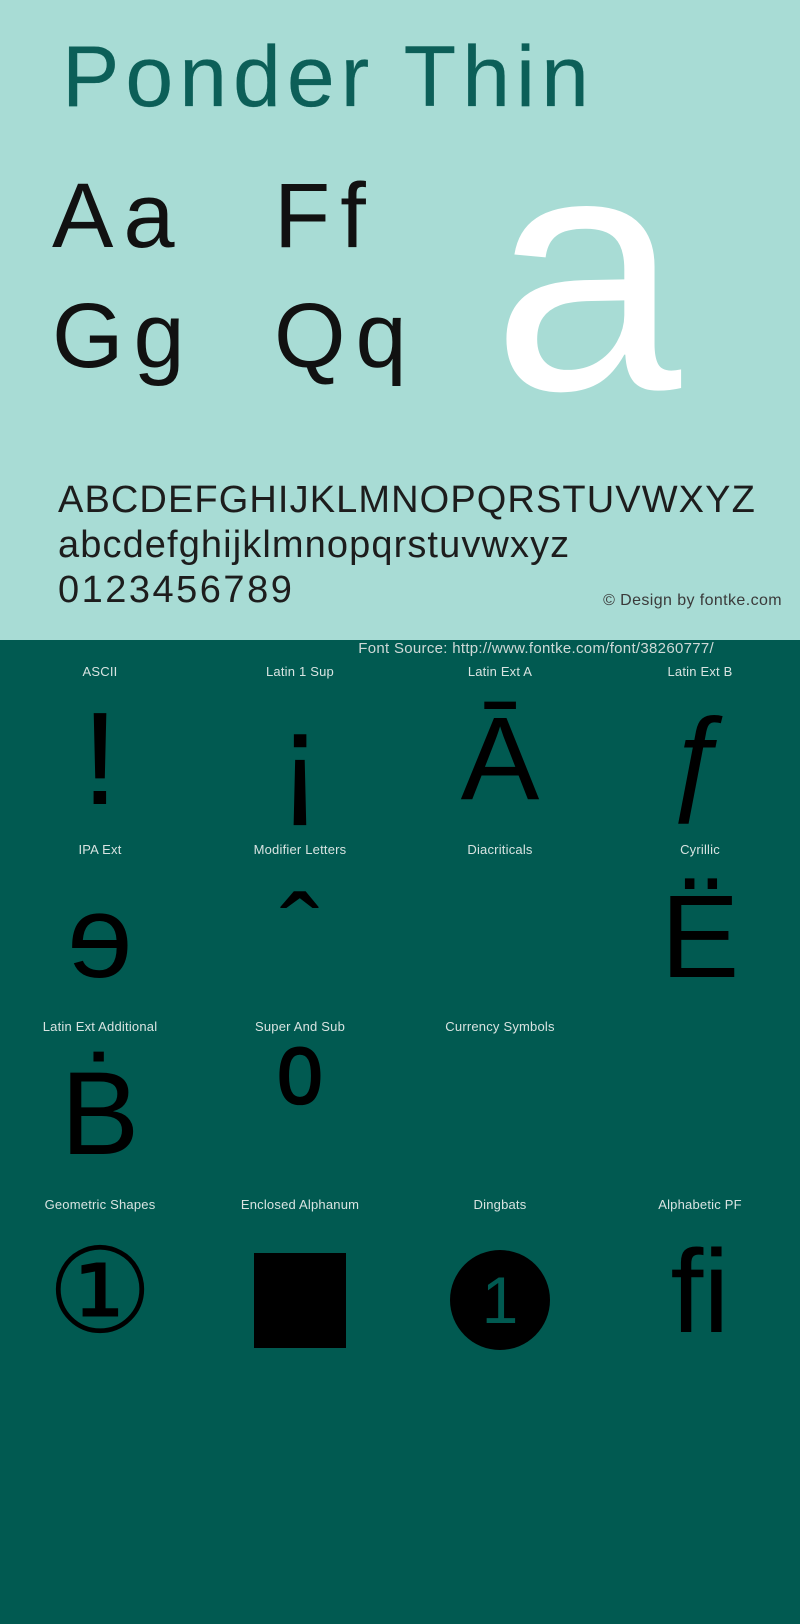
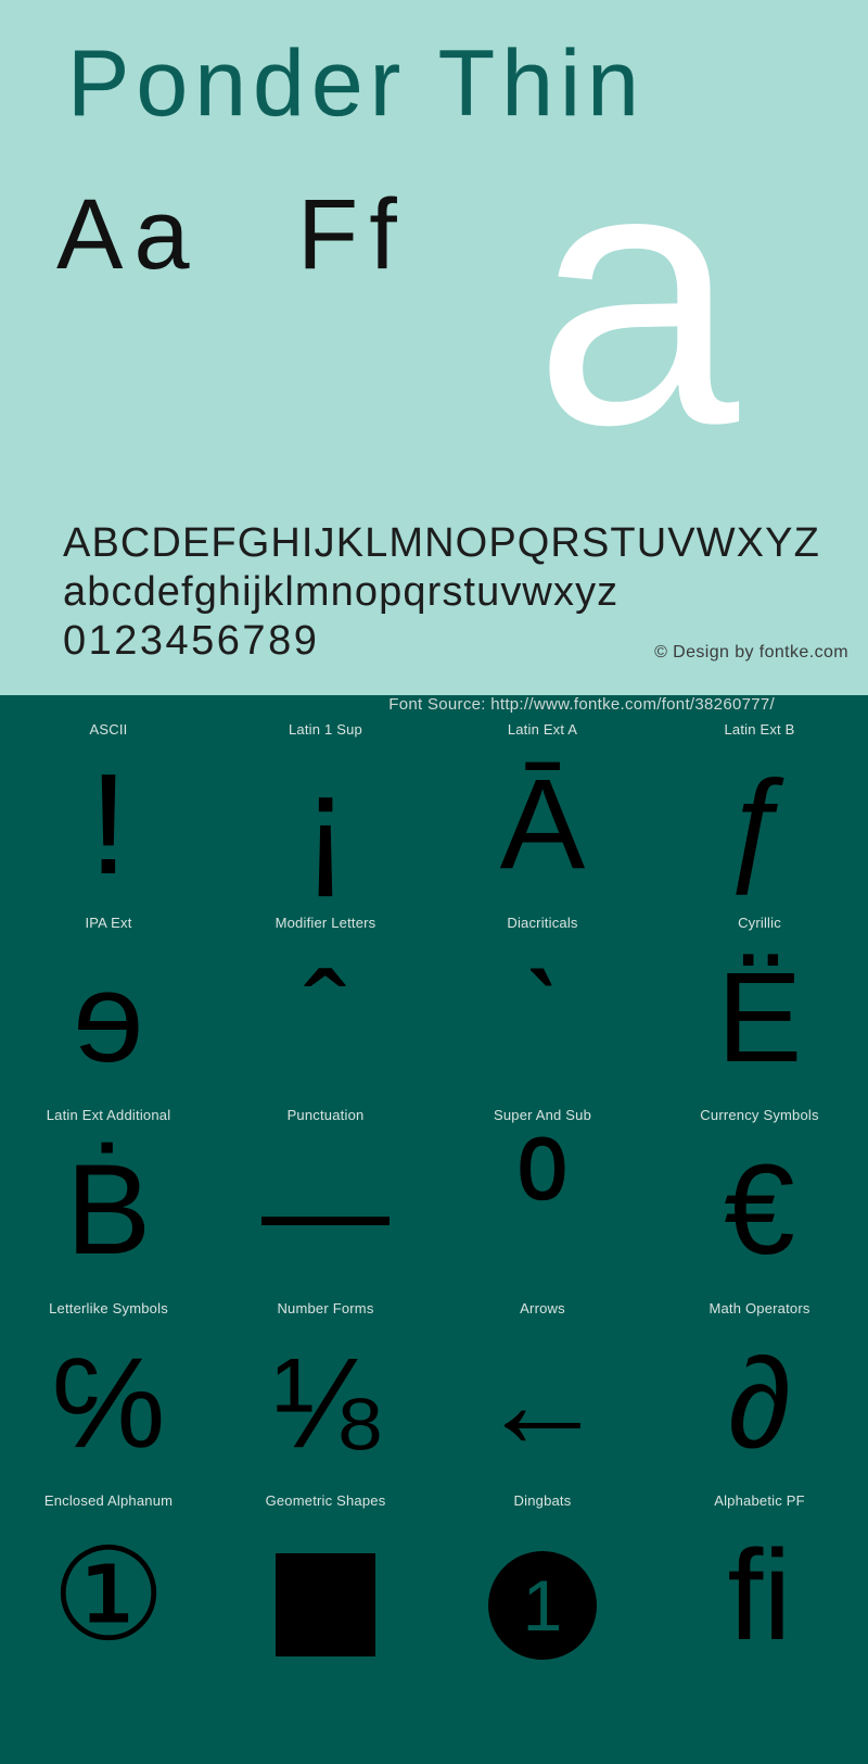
  Ponder Thin
  Aa
  Ff
- Gg
- Qq
  a
  ABCDEFGHIJKLMNOPQRSTUVWXYZ
  abcdefghijklmnopqrstuvwxyz
  0123456789
  © Design by fontke.com
  Font Source: http://www.fontke.com/font/38260777/
  ASCII
  !
  Latin 1 Sup
  ¡
  Latin Ext A
  Ā
  Latin Ext B
  ƒ
  IPA Ext
  ɘ
  Modifier Letters
  ˆ
  Diacriticals
+ ˋ
  Cyrillic
  Ё
  Latin Ext Additional
  Ḃ
+ Punctuation
+ —
  Super And Sub
  ⁰
  Currency Symbols
+ €
+ Letterlike Symbols
+ ℅
+ Number Forms
+ ⅛
+ Arrows
+ ←
+ Math Operators
+ ∂
- Geometric Shapes
+ Enclosed Alphanum
  ①
- Enclosed Alphanum
+ Geometric Shapes
  Dingbats
  1
  Alphabetic PF
  ﬁ
